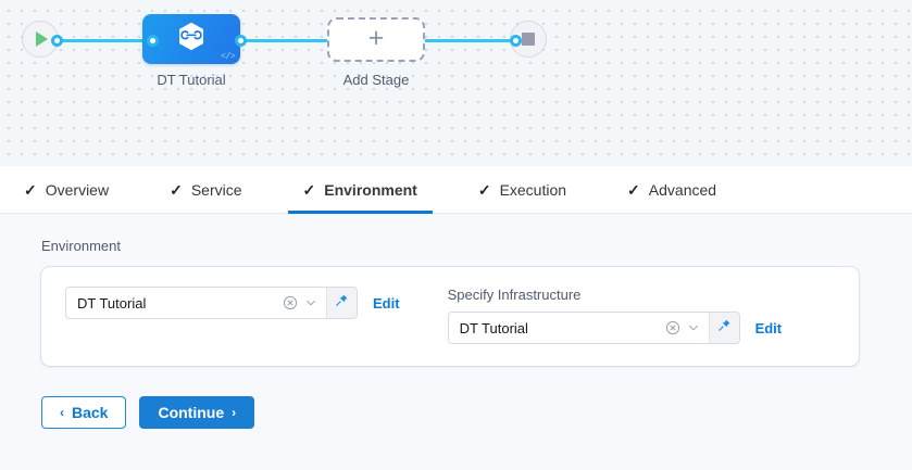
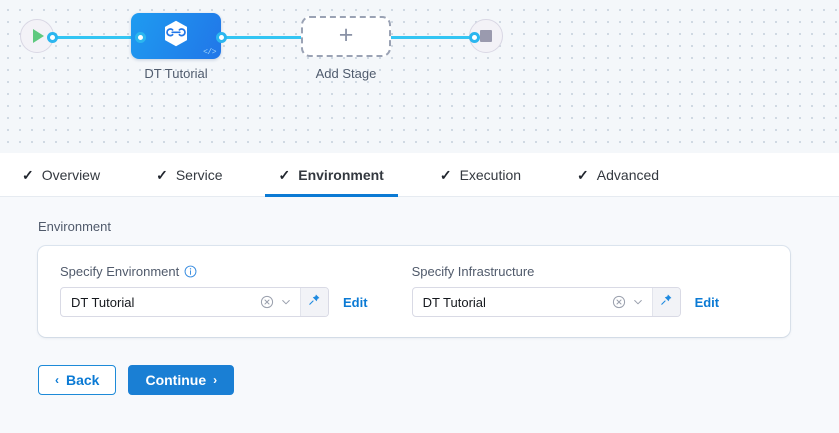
  </>
  DT Tutorial
  +
  Add Stage
  ✓
  Overview
  ✓
  Service
  ✓
  Environment
  ✓
  Execution
  ✓
  Advanced
  Environment
+ Specify Environment
  DT Tutorial
  Edit
  Specify Infrastructure
  DT Tutorial
  Edit
  ‹
  Back
  Continue
  ›
